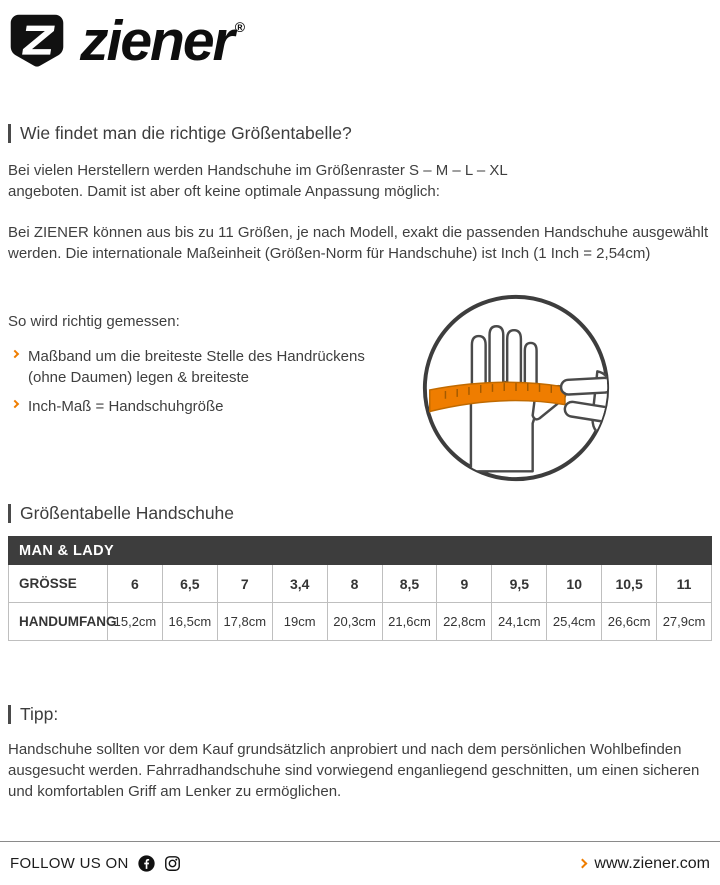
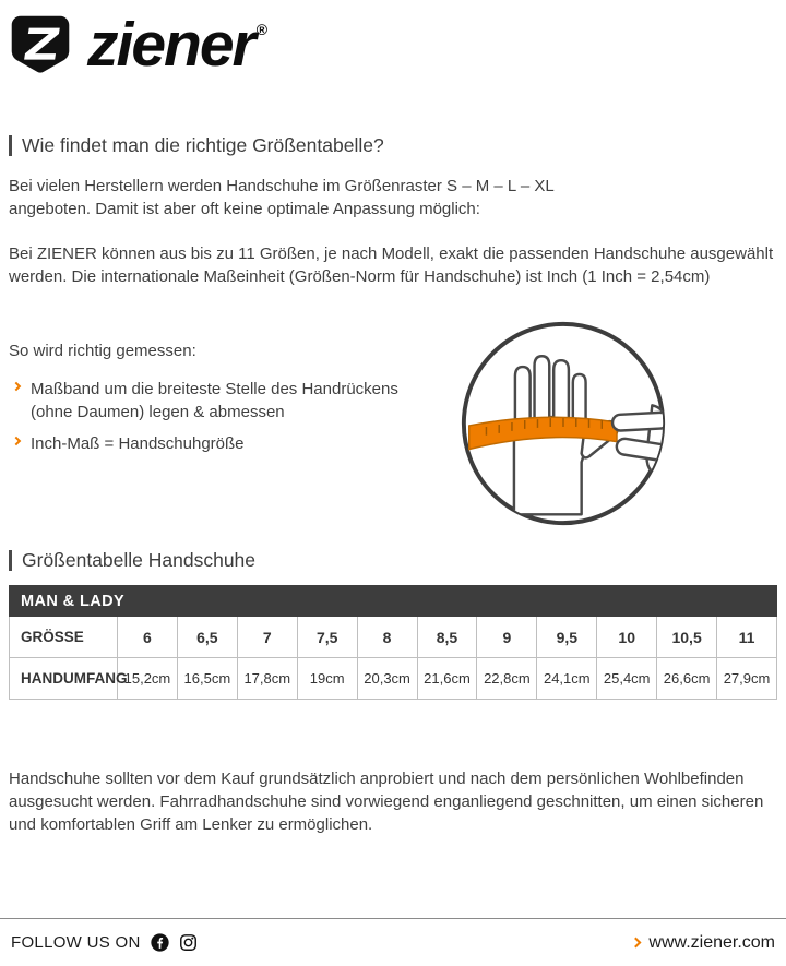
  ziener ®
  Wie findet man die richtige Größentabelle?
  Bei vielen Herstellern werden Handschuhe im Größenraster S – M – L – XL angeboten. Damit ist aber oft keine optimale Anpassung möglich:
  Bei ZIENER können aus bis zu 11 Größen, je nach Modell, exakt die passenden Handschuhe ausgewählt werden. Die internationale Maßeinheit (Größen-Norm für Handschuhe) ist Inch (1 Inch = 2,54cm)
  So wird richtig gemessen:
- Maßband um die breiteste Stelle des Handrückens (ohne Daumen) legen & breiteste
+ Maßband um die breiteste Stelle des Handrückens (ohne Daumen) legen & abmessen
  Inch-Maß = Handschuhgröße
  Größentabelle Handschuhe
  MAN & LADY
- GRÖSSE	6	6,5	7	3,4	8	8,5	9	9,5	10	10,5	11
+ GRÖSSE	6	6,5	7	7,5	8	8,5	9	9,5	10	10,5	11
  HANDUMFANG	15,2cm	16,5cm	17,8cm	19cm	20,3cm	21,6cm	22,8cm	24,1cm	25,4cm	26,6cm	27,9cm
- Tipp:
  Handschuhe sollten vor dem Kauf grundsätzlich anprobiert und nach dem persönlichen Wohlbefinden ausgesucht werden. Fahrradhandschuhe sind vorwiegend enganliegend geschnitten, um einen sicheren und komfortablen Griff am Lenker zu ermöglichen.
  FOLLOW US ON
  www.ziener.com
